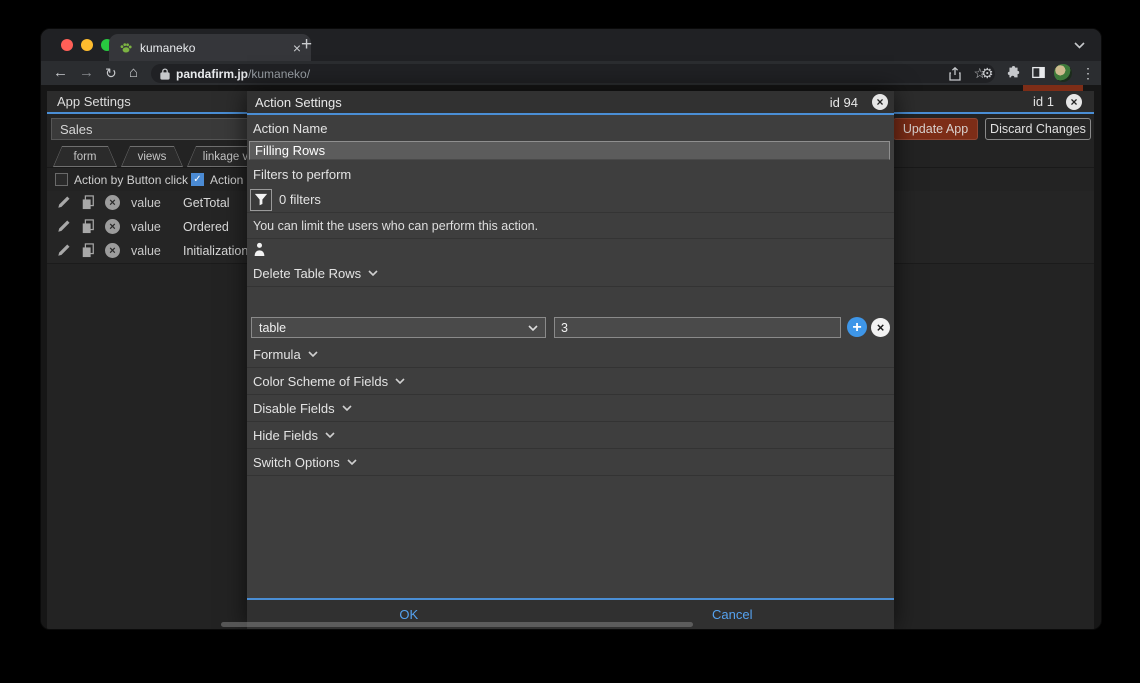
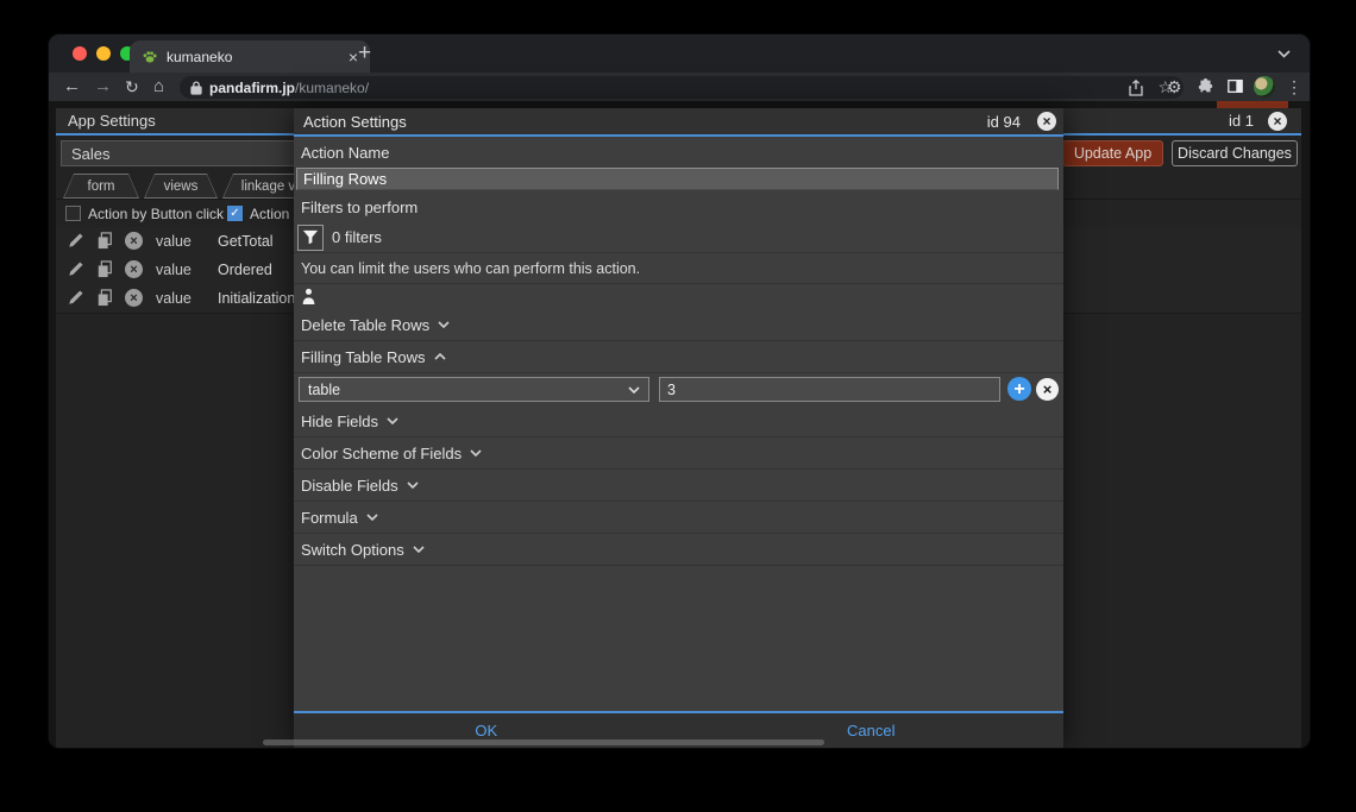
  kumaneko
  ×
  +
  ←
  →
  ↻
  ⌂
  pandafirm.jp
  /kumaneko/
  ☆
  ⚙
  ⋮
  App Settings
  id 1
  ×
  Sales
  Update App
  Discard Changes
  form
  views
  Action by Button click
  ✓
  Action
  ×
  value
  GetTotal
  ×
  value
  Ordered
  ×
  value
  Initialization
  Action Settings
  id 94
  ×
  Action Name
  Filling Rows
  Filters to perform
  0 filters
  You can limit the users who can perform this action.
  Delete Table Rows
+ Filling Table Rows
  table
  3
  +
  ×
- Formula
+ Hide Fields
  Color Scheme of Fields
  Disable Fields
- Hide Fields
+ Formula
  Switch Options
  OK
  Cancel
